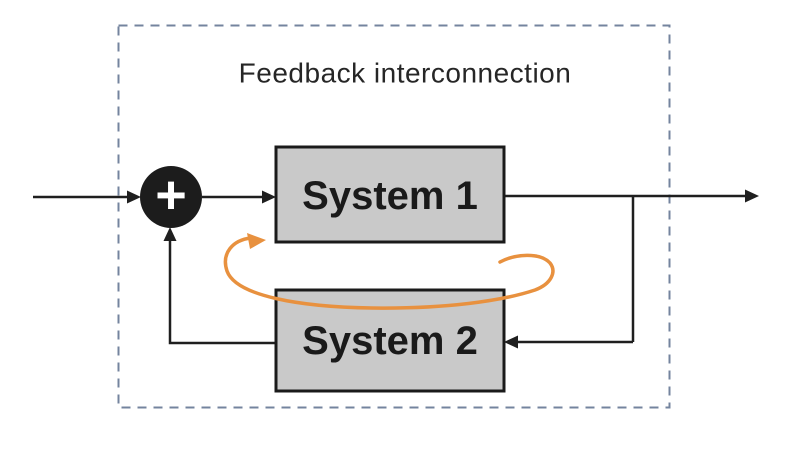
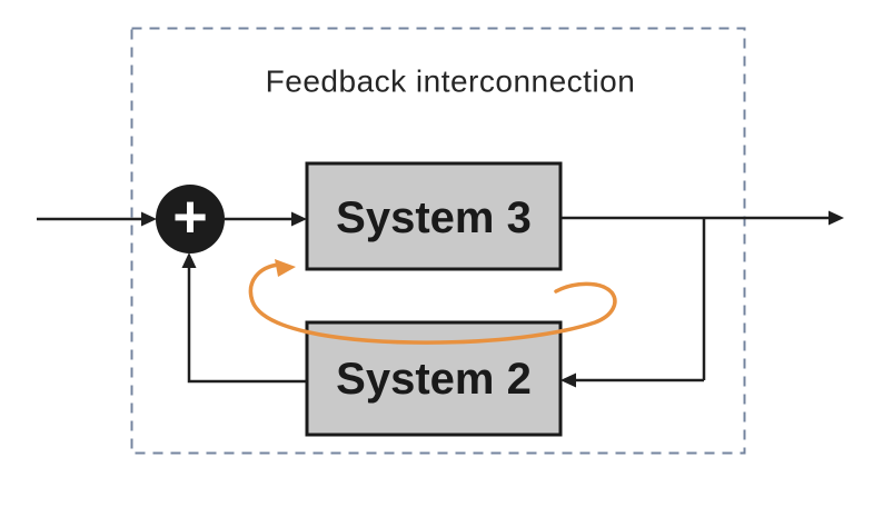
  Feedback interconnection
  +
- System 1
+ System 3
  System 2
